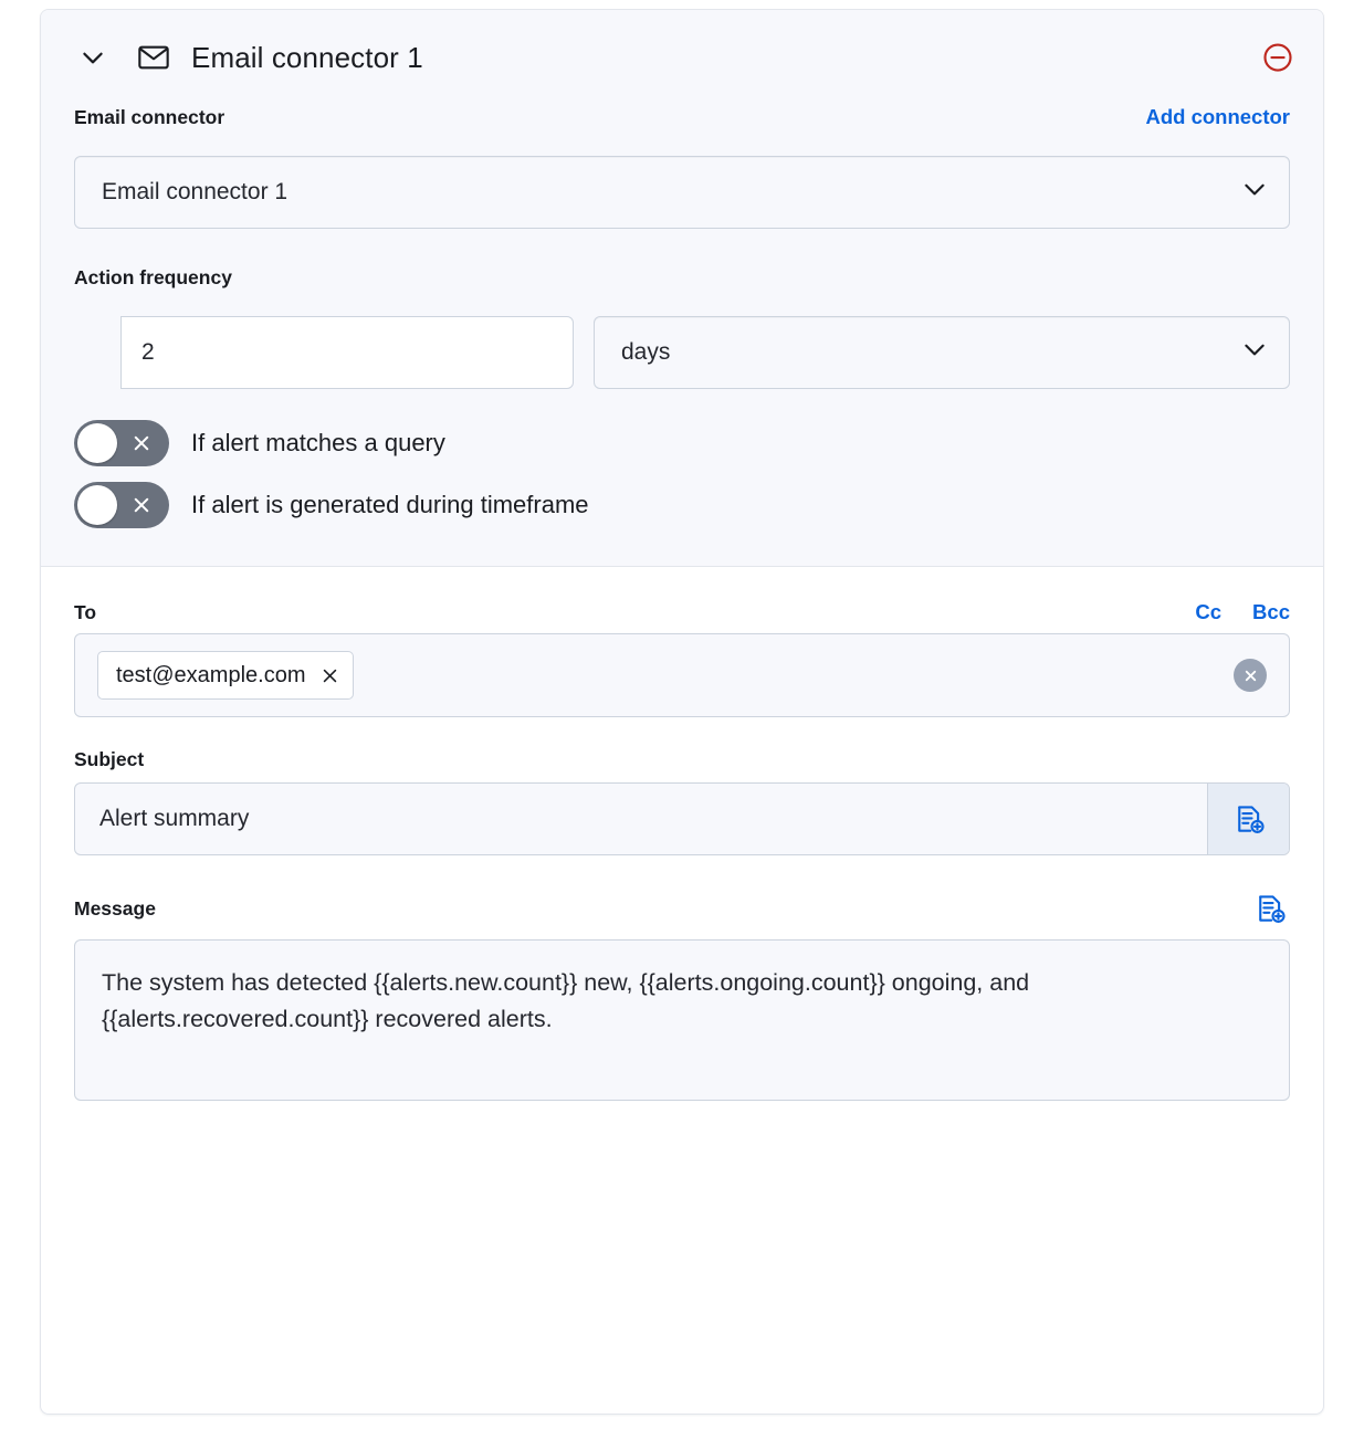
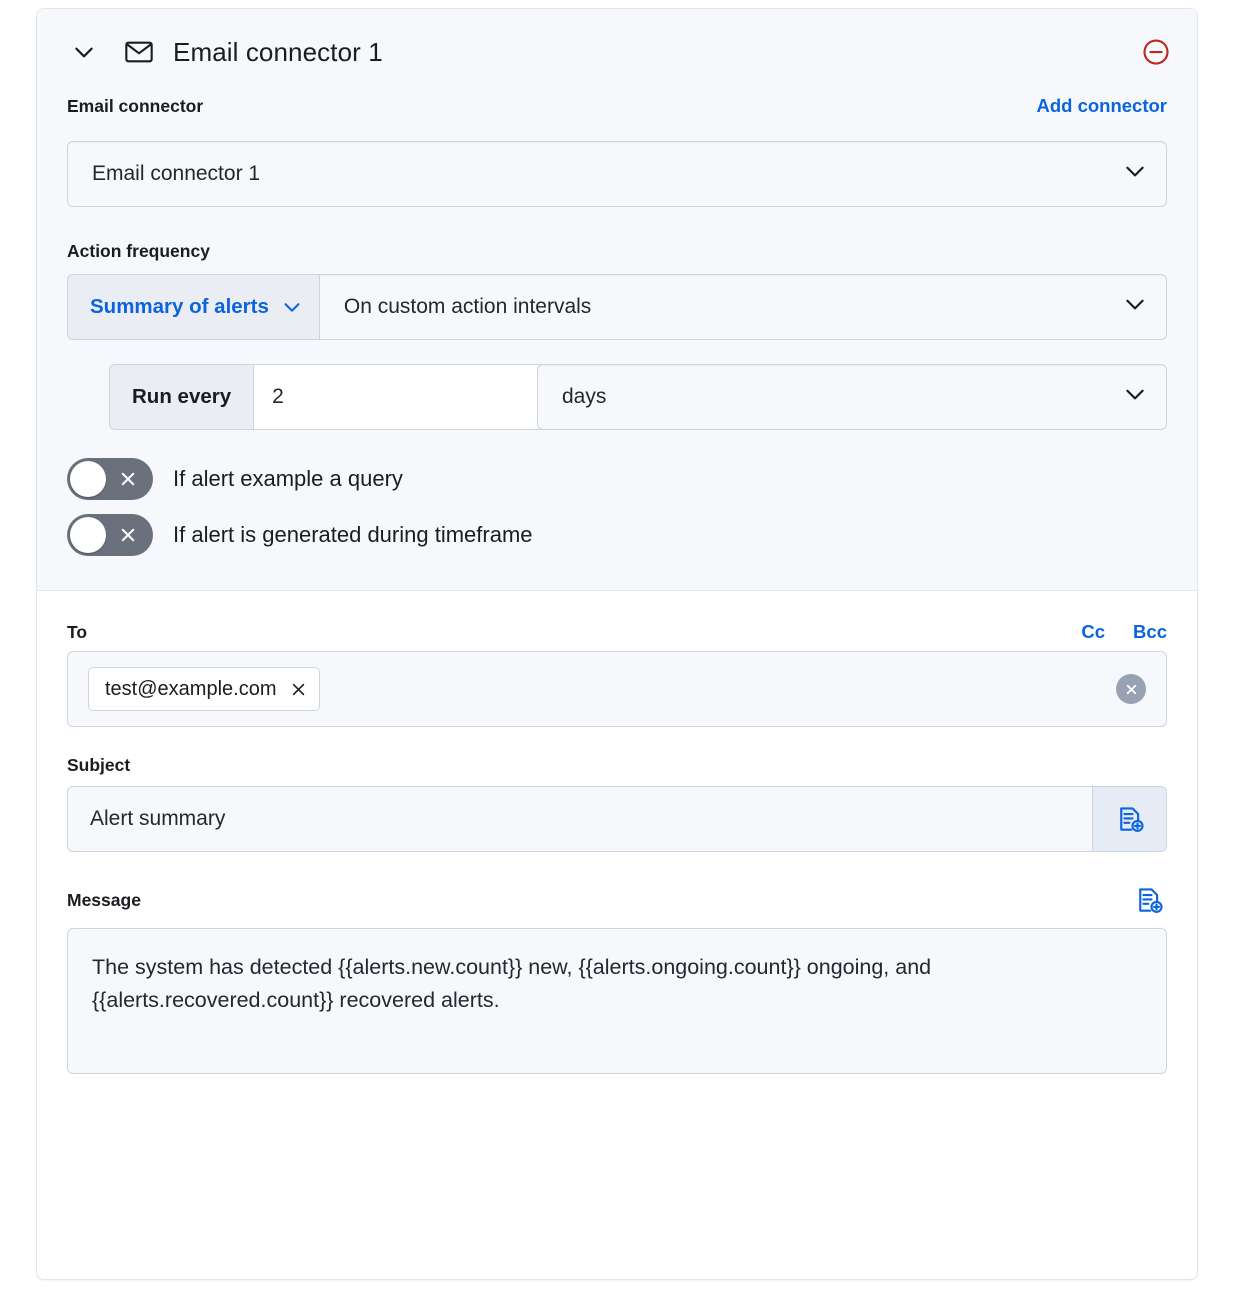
  Email connector 1
  Email connector
  Add connector
  Email connector 1
  Action frequency
+ Summary of alerts
+ On custom action intervals
+ Run every
  2
  days
- If alert matches a query
+ If alert example a query
  If alert is generated during timeframe
  To
  Cc
  Bcc
  test@example.com
  Subject
  Alert summary
  Message
